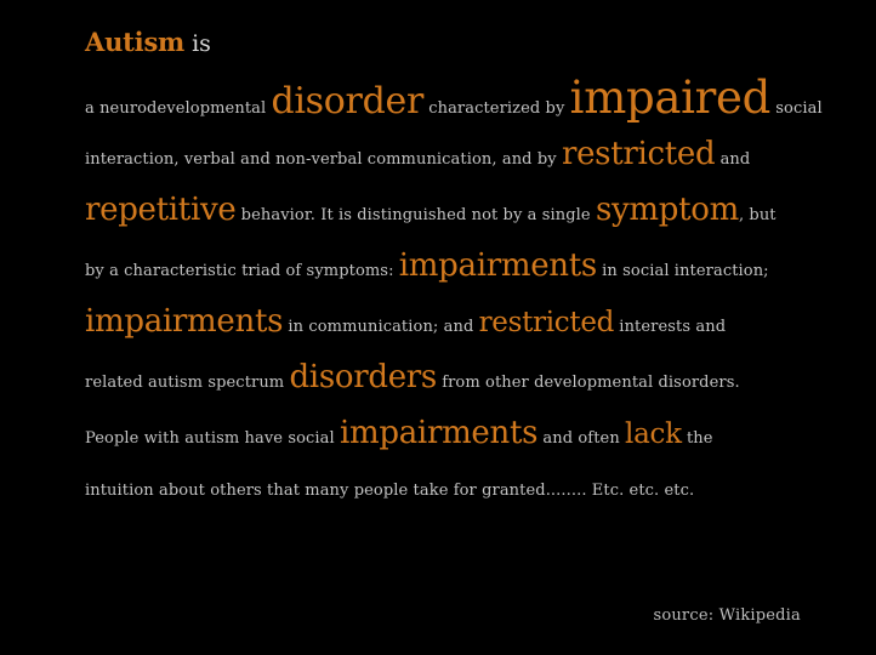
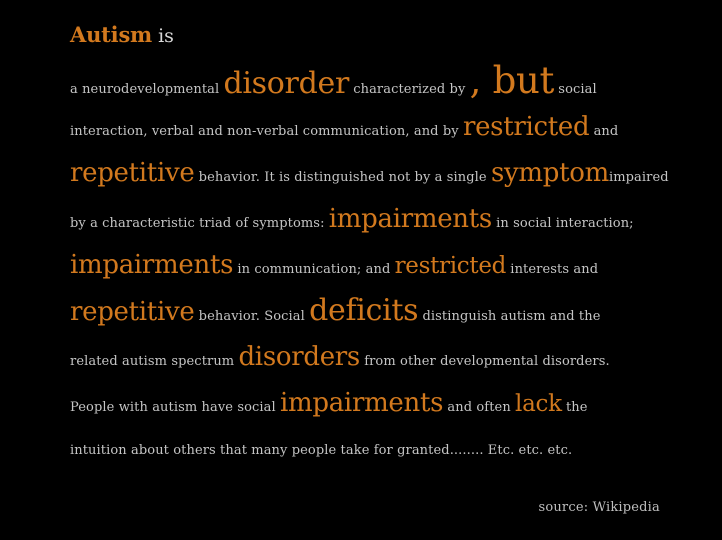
  Autism is
- a neurodevelopmental disorder characterized by impaired social
+ a neurodevelopmental disorder characterized by , but social
  interaction, verbal and non-verbal communication, and by restricted and
- repetitive behavior. It is distinguished not by a single symptom, but
+ repetitive behavior. It is distinguished not by a single symptomimpaired
  by a characteristic triad of symptoms: impairments in social interaction;
  impairments in communication; and restricted interests and
+ repetitive behavior. Social deficits distinguish autism and the
  related autism spectrum disorders from other developmental disorders.
  People with autism have social impairments and often lack the
  intuition about others that many people take for granted........ Etc. etc. etc.
  source: Wikipedia
